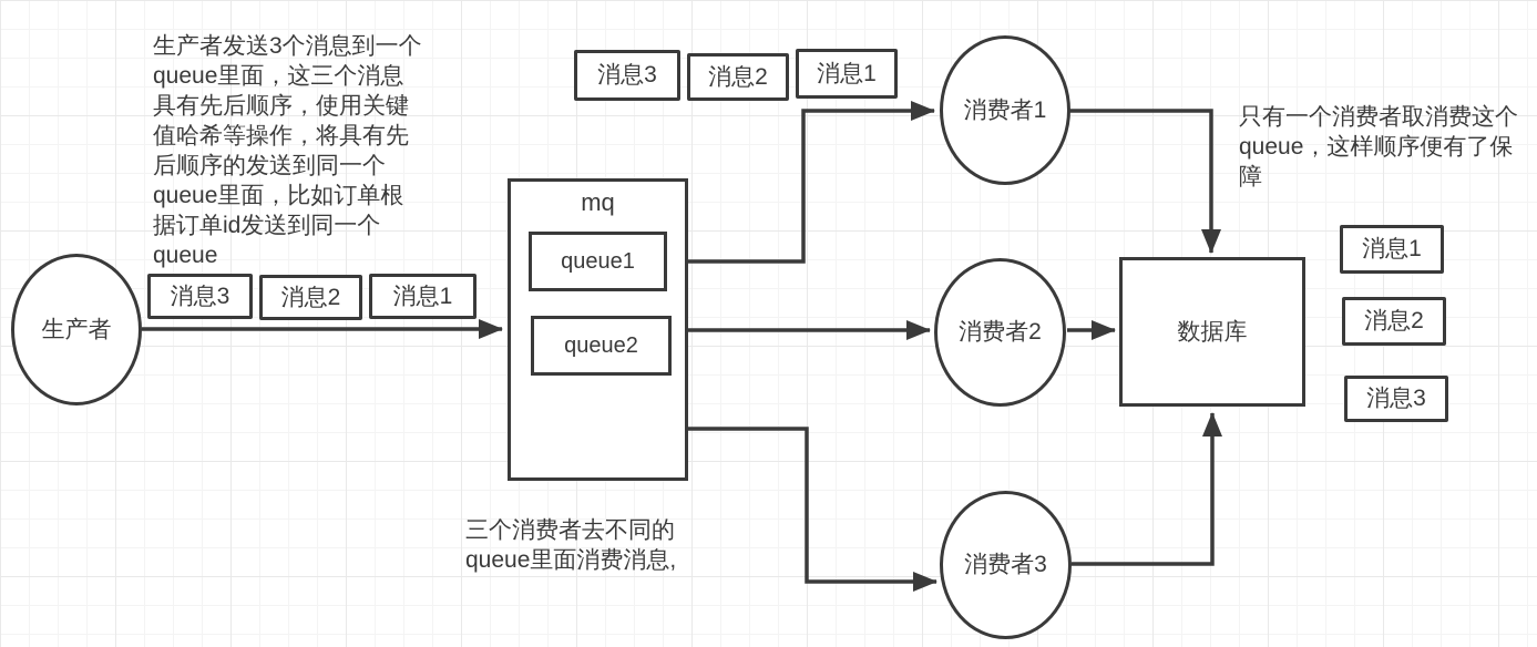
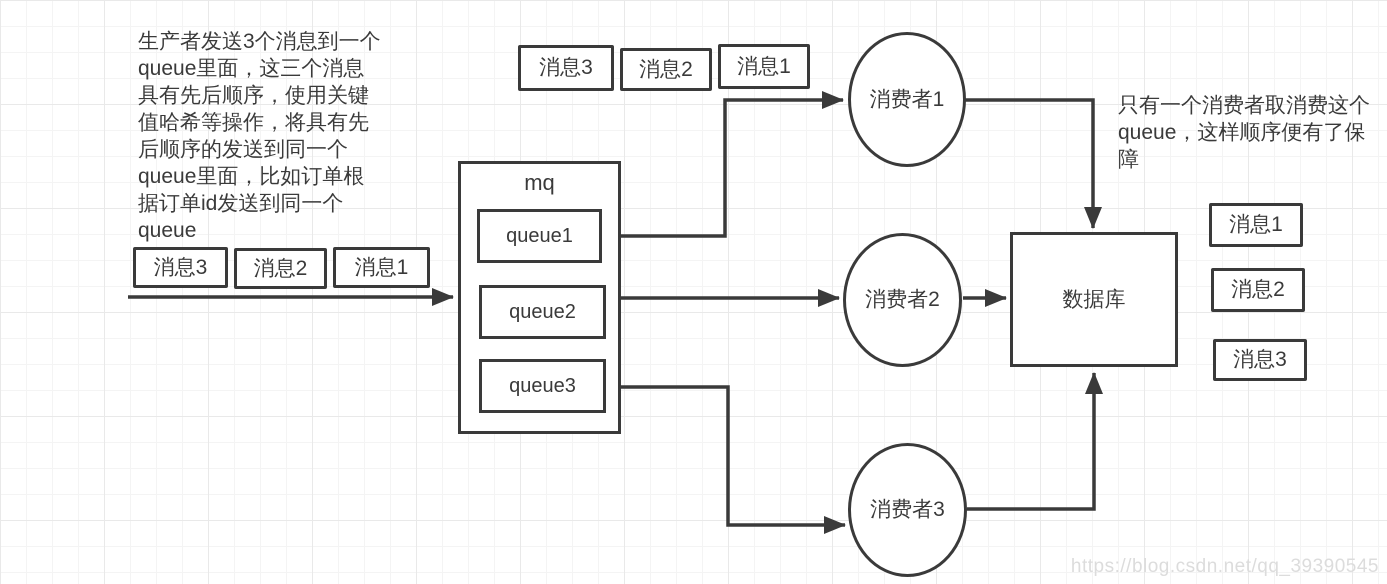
  生产者发送3个消息到一个
  queue里面，这三个消息
  具有先后顺序，使用关键
  值哈希等操作，将具有先
  后顺序的发送到同一个
  queue里面，比如订单根
  据订单id发送到同一个
  queue
  只有一个消费者取消费这个
  queue，这样顺序便有了保
  障
- 三个消费者去不同的
- queue里面消费消息,
- 生产者
  消息3
  消息2
  消息1
  消息3
  消息2
  消息1
  mq
  queue1
  queue2
+ queue3
  消费者1
  消费者2
  消费者3
  数据库
  消息1
  消息2
  消息3
+ https://blog.csdn.net/qq_39390545
